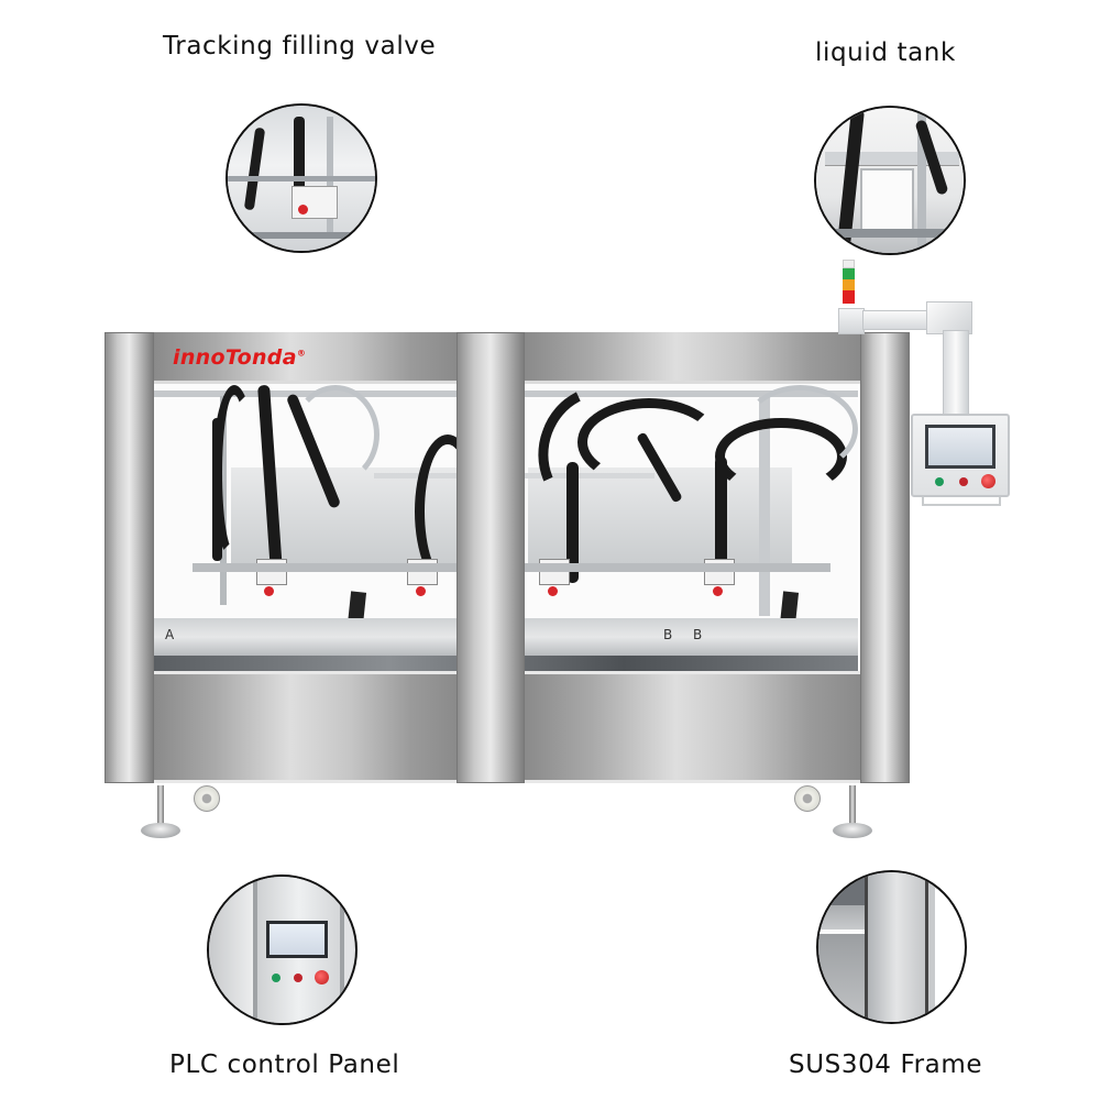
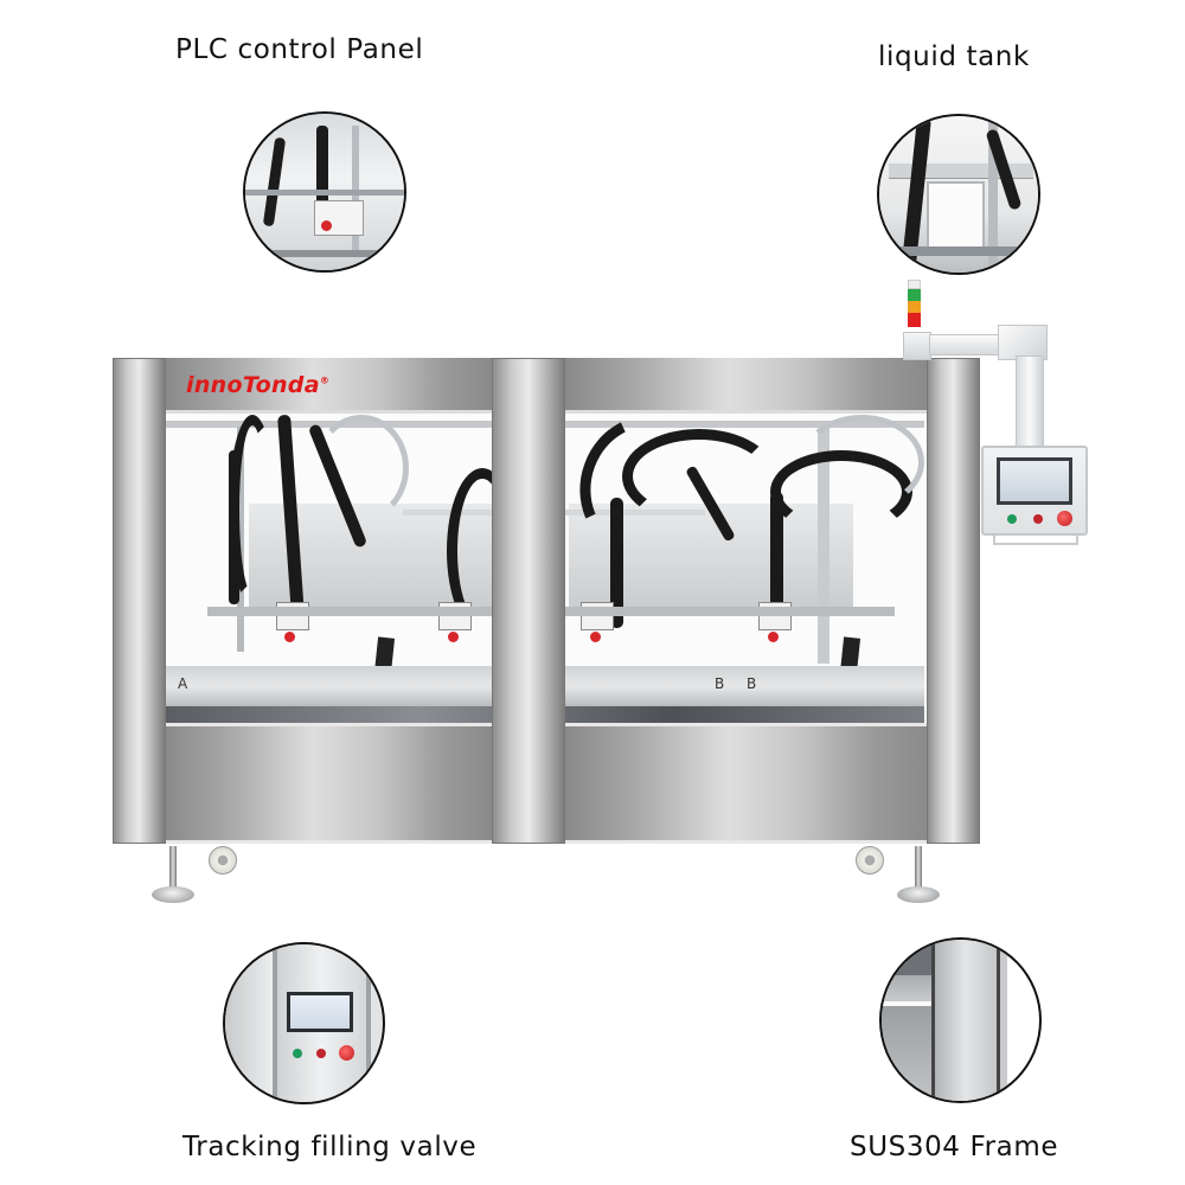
- Tracking filling valve
+ PLC control Panel
  liquid tank
- PLC control Panel
+ Tracking filling valve
  SUS304 Frame
  A
  B
  B
  innoTonda®
